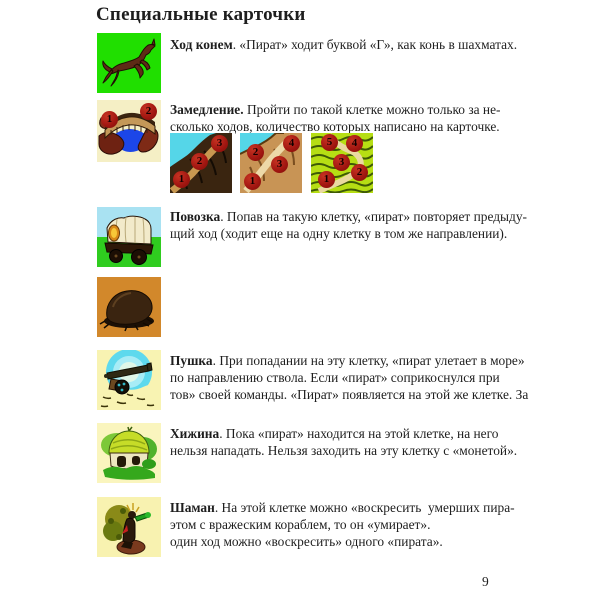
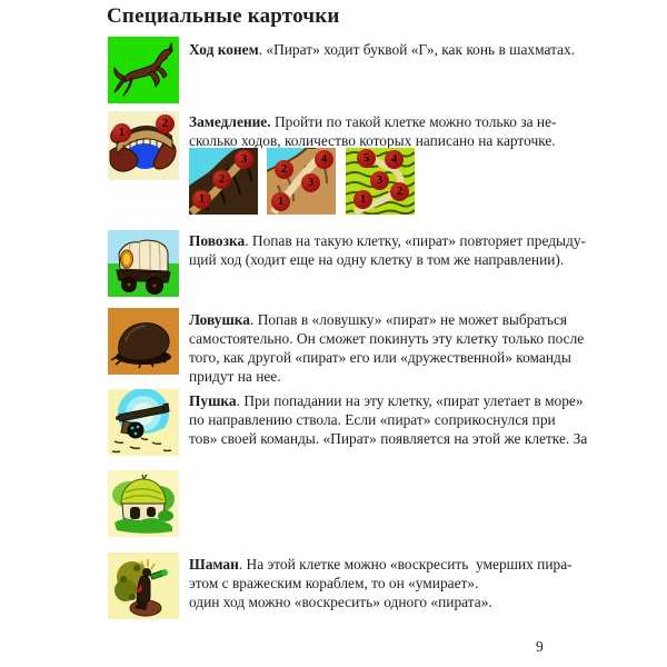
  Специальные карточки
  Ход конем. «Пират» ходит буквой «Г», как конь в шахматах.
  1
  2
  Замедление. Пройти по такой клетке можно только за не-
  сколько ходов, количество которых написано на карточке.
  1
  2
  3
  1
  2
  3
  4
  1
  2
  3
  4
  5
  Повозка. Попав на такую клетку, «пират» повторяет предыду-
  щий ход (ходит еще на одну клетку в том же направлении).
+ Ловушка. Попав в «ловушку» «пират» не может выбраться
+ самостоятельно. Он сможет покинуть эту клетку только после
+ того, как другой «пират» его или «дружественной» команды
+ придут на нее.
  Пушка. При попадании на эту клетку, «пират улетает в море»
  по направлению ствола. Если «пират» соприкоснулся при
  тов» своей команды. «Пират» появляется на этой же клетке. За
- Хижина. Пока «пират» находится на этой клетке, на него
- нельзя нападать. Нельзя заходить на эту клетку с «монетой».
  Шаман. На этой клетке можно «воскресить умерших пира-
  этом с вражеским кораблем, то он «умирает».
  один ход можно «воскресить» одного «пирата».
  9
